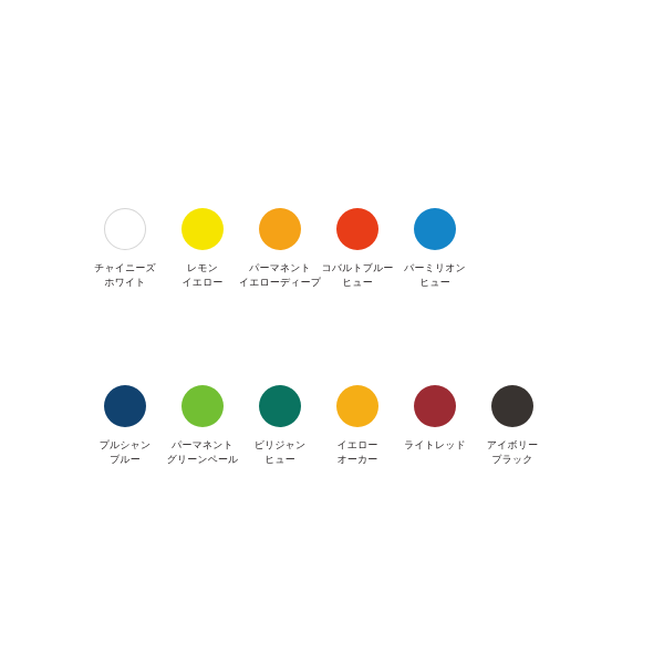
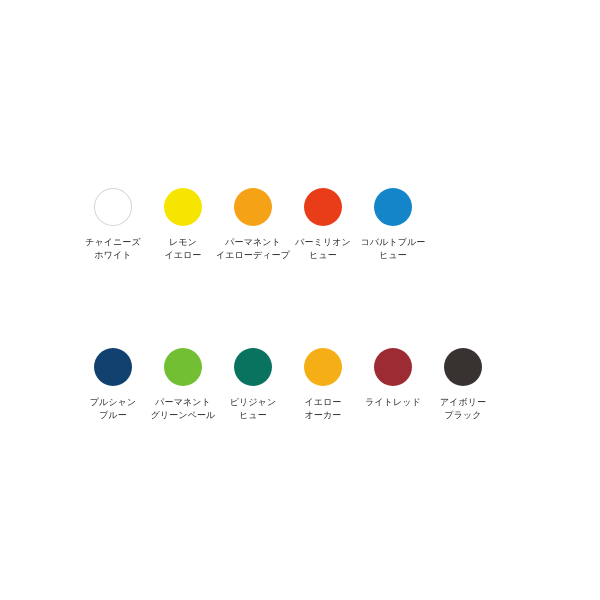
  チャイニーズ
  ホワイト
  レモン
  イエロー
  パーマネント
  イエローディープ
- コバルトブルー
+ バーミリオン
  ヒュー
- バーミリオン
+ コバルトブルー
  ヒュー
  プルシャン
  ブルー
  パーマネント
  グリーンペール
  ビリジャン
  ヒュー
  イエロー
  オーカー
  ライトレッド
  アイボリー
  ブラック
